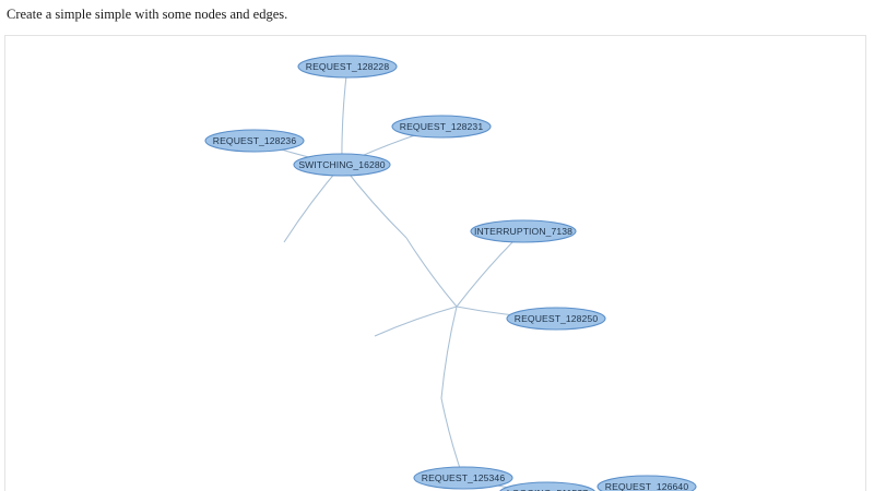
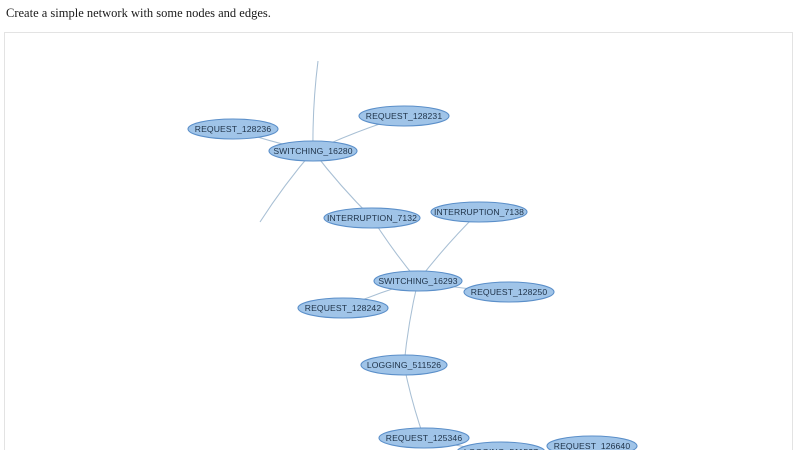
- Create a simple simple with some nodes and edges.
+ Create a simple network with some nodes and edges.
- REQUEST_128228
  REQUEST_128231
  REQUEST_128236
  SWITCHING_16280
+ INTERRUPTION_7132
  INTERRUPTION_7138
+ SWITCHING_16293
  REQUEST_128250
+ REQUEST_128242
+ LOGGING_511526
  REQUEST_125346
  REQUEST_126640
